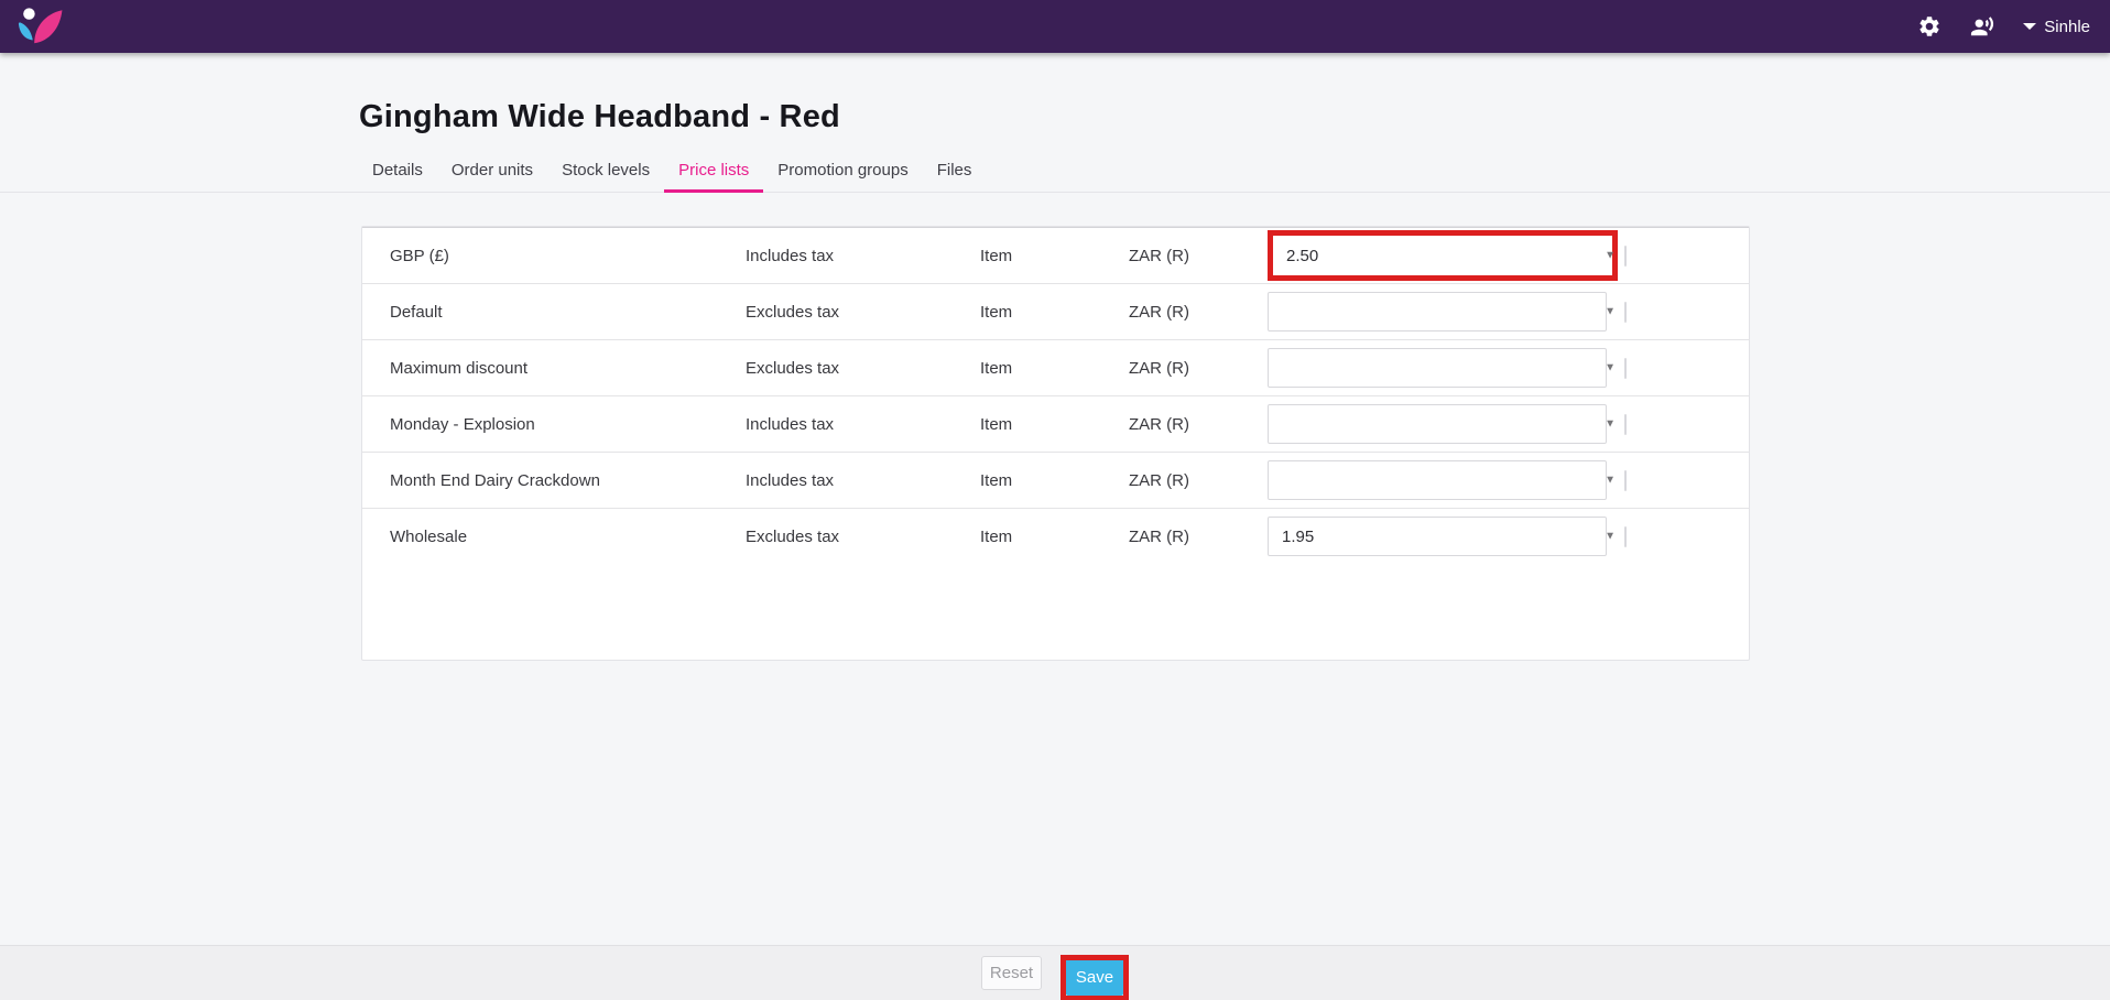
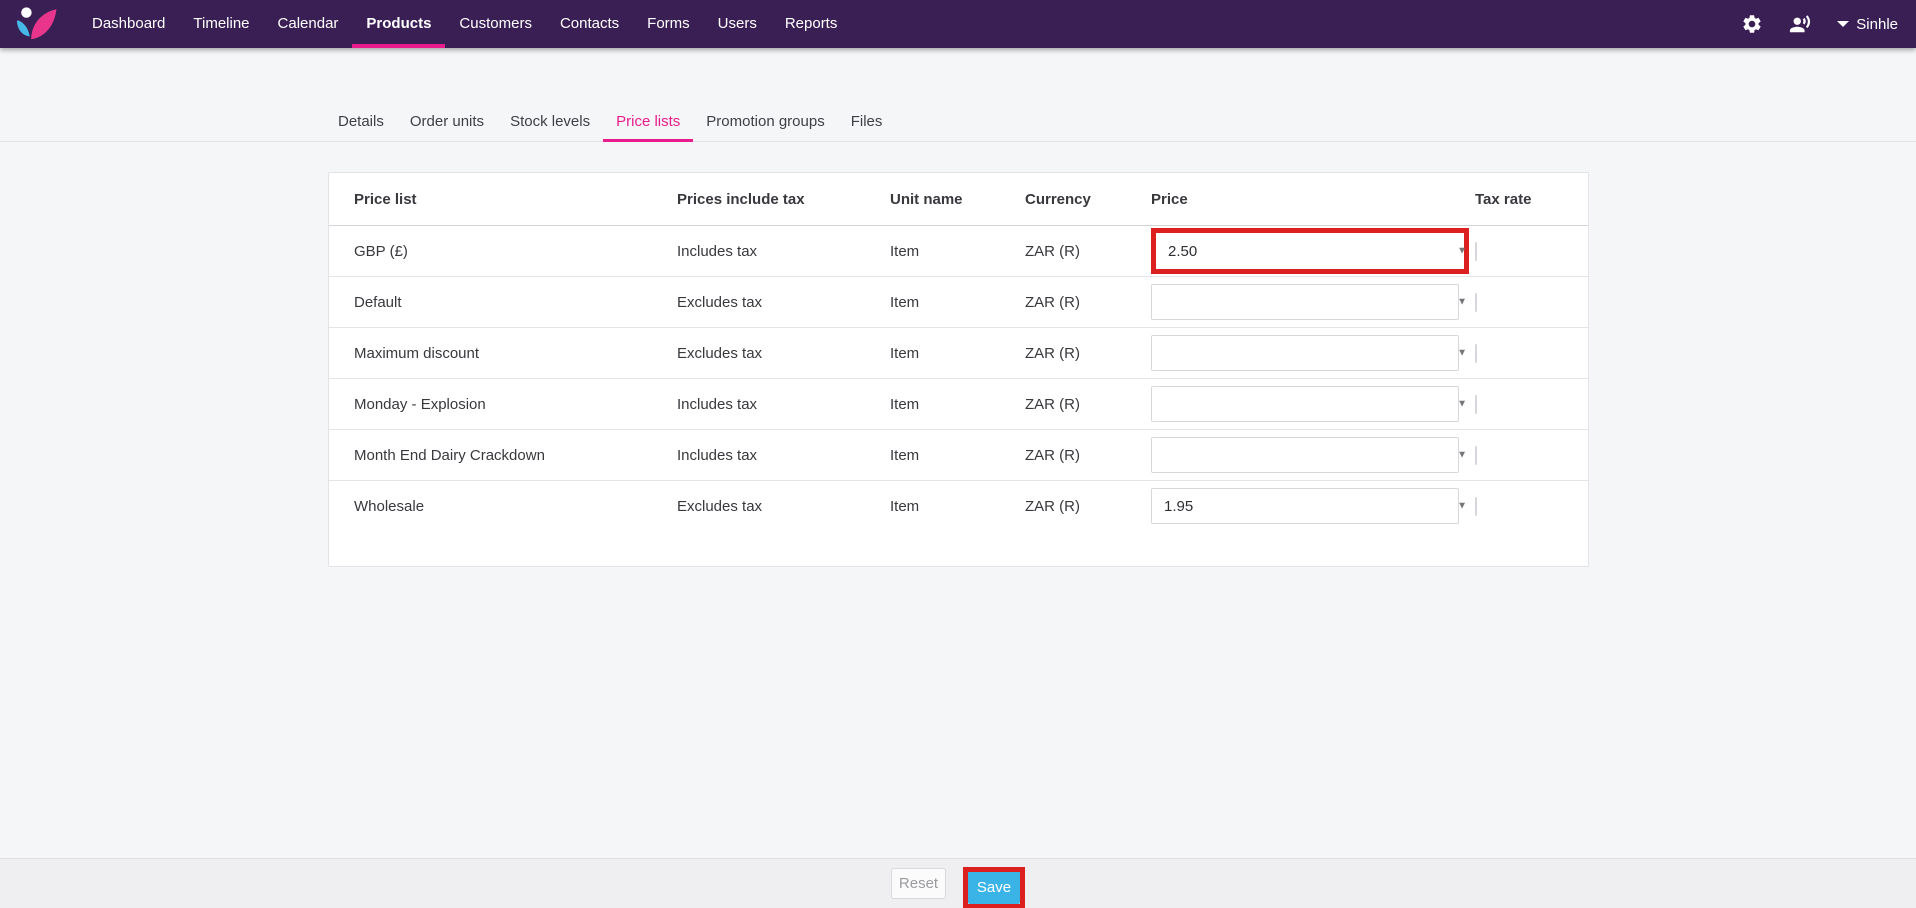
+ Dashboard
+ Timeline
+ Calendar
+ Products
+ Customers
+ Contacts
+ Forms
+ Users
+ Reports
  Sinhle
- Gingham Wide Headband - Red
  Details
  Order units
  Stock levels
  Price lists
  Promotion groups
  Files
+ Price list
+ Prices include tax
+ Unit name
+ Currency
+ Price
+ Tax rate
  GBP (£)
  Includes tax
  Item
  ZAR (R)
  2.50
  ▼
  Default
  Excludes tax
  Item
  ZAR (R)
  ▼
  Maximum discount
  Excludes tax
  Item
  ZAR (R)
  ▼
  Monday - Explosion
  Includes tax
  Item
  ZAR (R)
  ▼
  Month End Dairy Crackdown
  Includes tax
  Item
  ZAR (R)
  ▼
  Wholesale
  Excludes tax
  Item
  ZAR (R)
  1.95
  ▼
  Reset
  Save
